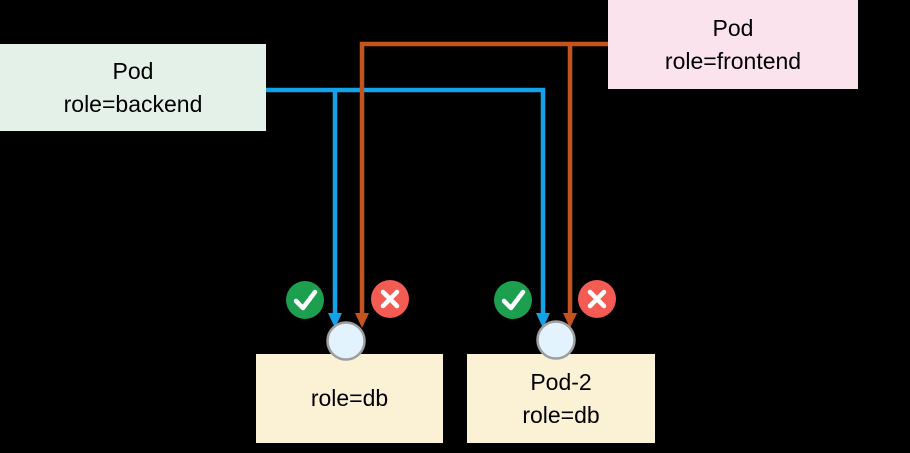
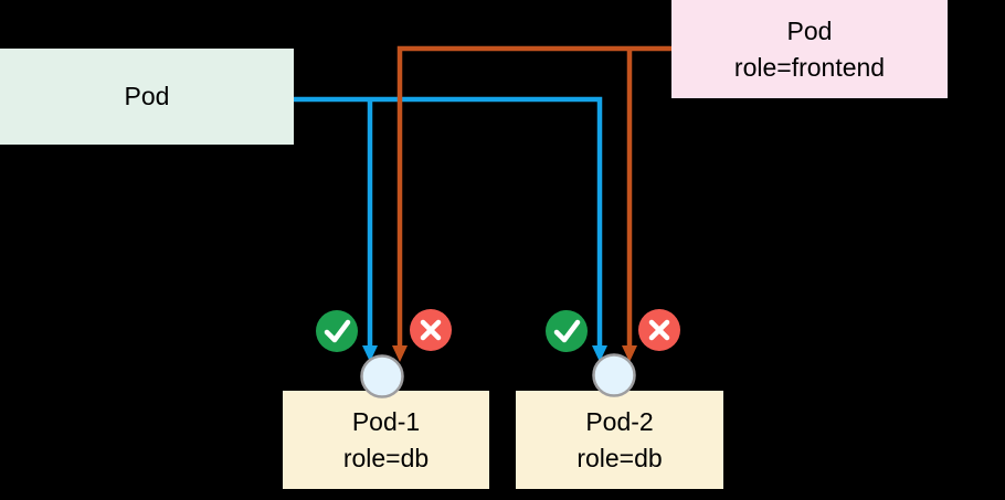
  Pod
- role=backend
  Pod
  role=frontend
+ Pod-1
  role=db
  Pod-2
  role=db
